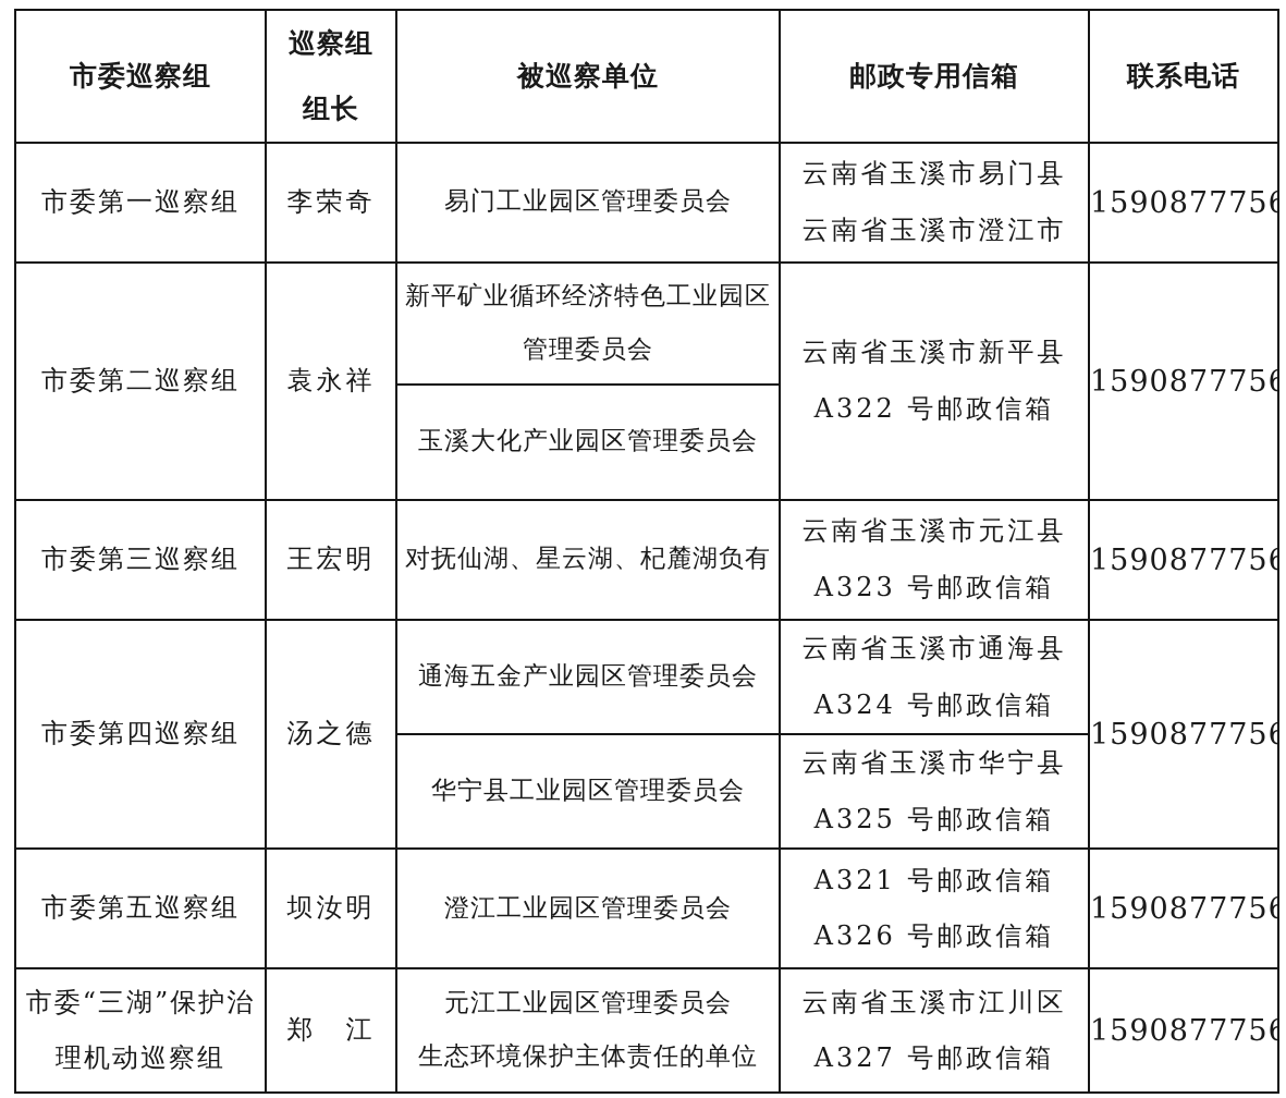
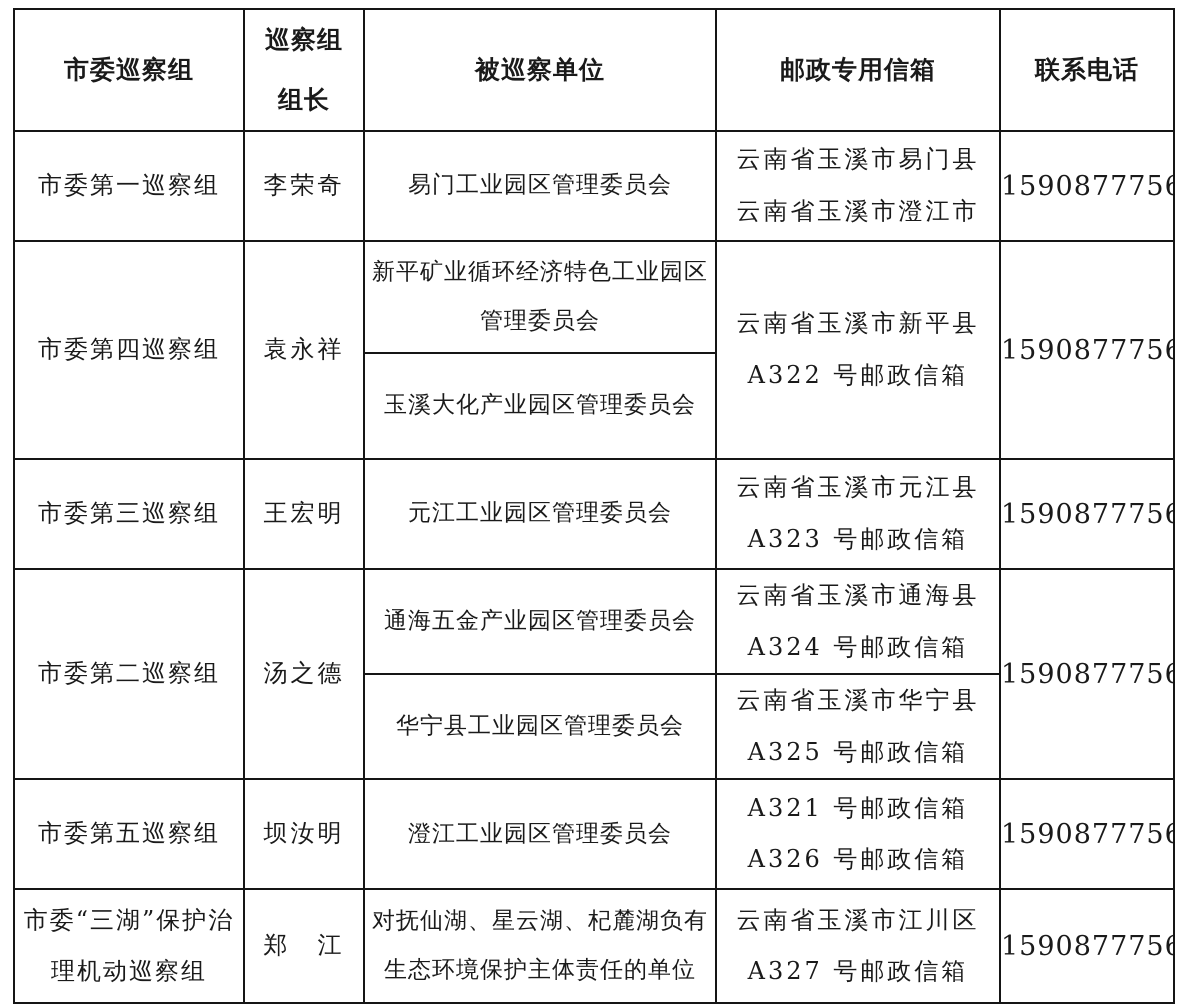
  市委巡察组	巡察组 组长	被巡察单位	邮政专用信箱	联系电话
  市委第一巡察组	李荣奇	易门工业园区管理委员会	云南省玉溪市易门县 云南省玉溪市澄江市	1590877756
- 市委第二巡察组	袁永祥	新平矿业循环经济特色工业园区 管理委员会	云南省玉溪市新平县 A322 号邮政信箱	1590877756
+ 市委第四巡察组	袁永祥	新平矿业循环经济特色工业园区 管理委员会	云南省玉溪市新平县 A322 号邮政信箱	1590877756
  玉溪大化产业园区管理委员会
- 市委第三巡察组	王宏明	对抚仙湖、星云湖、杞麓湖负有	云南省玉溪市元江县 A323 号邮政信箱	1590877756
+ 市委第三巡察组	王宏明	元江工业园区管理委员会	云南省玉溪市元江县 A323 号邮政信箱	1590877756
- 市委第四巡察组	汤之德	通海五金产业园区管理委员会	云南省玉溪市通海县 A324 号邮政信箱	1590877756
+ 市委第二巡察组	汤之德	通海五金产业园区管理委员会	云南省玉溪市通海县 A324 号邮政信箱	1590877756
  华宁县工业园区管理委员会	云南省玉溪市华宁县 A325 号邮政信箱
  市委第五巡察组	坝汝明	澄江工业园区管理委员会	A321 号邮政信箱 A326 号邮政信箱	1590877756
- 市委“三湖”保护治 理机动巡察组	郑 江	元江工业园区管理委员会 生态环境保护主体责任的单位	云南省玉溪市江川区 A327 号邮政信箱	1590877756
+ 市委“三湖”保护治 理机动巡察组	郑 江	对抚仙湖、星云湖、杞麓湖负有 生态环境保护主体责任的单位	云南省玉溪市江川区 A327 号邮政信箱	1590877756
